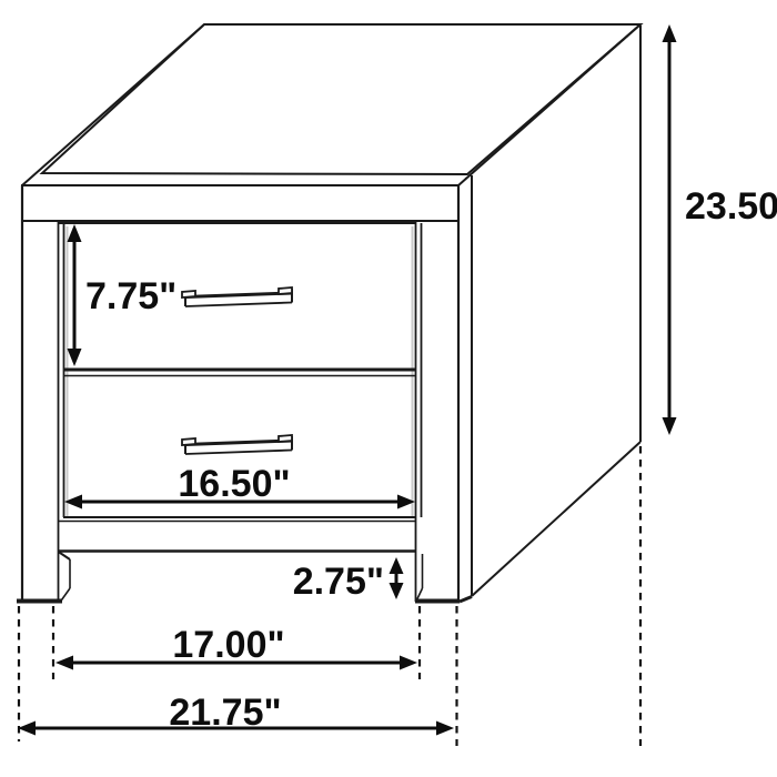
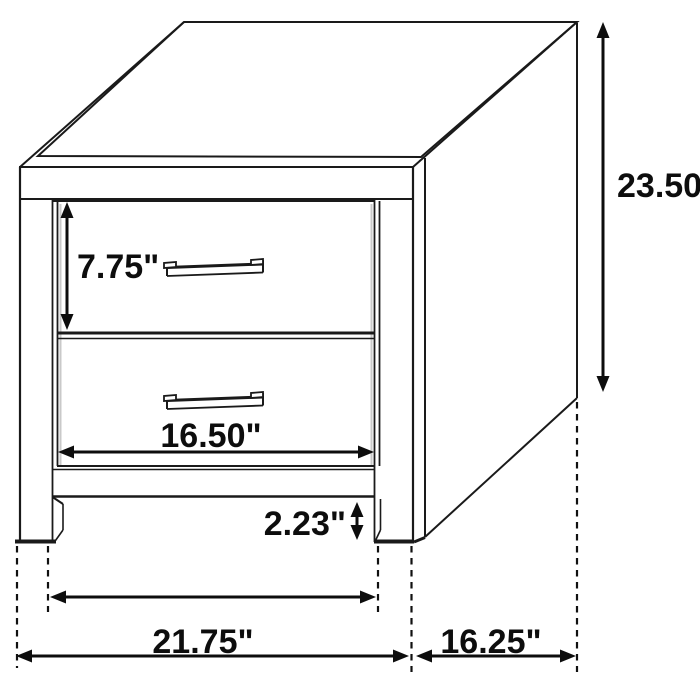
  7.75"
  23.50
  16.50"
- 2.75"
+ 2.23"
- 17.00"
  21.75"
+ 16.25"
